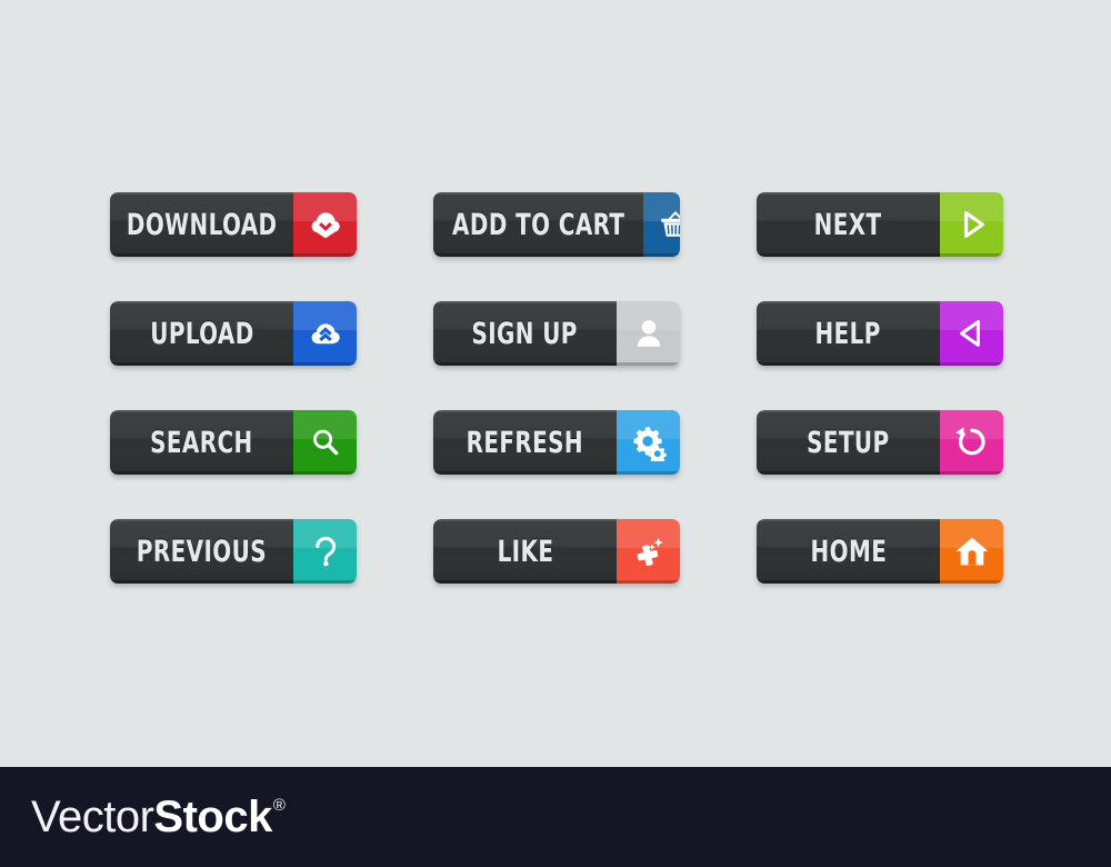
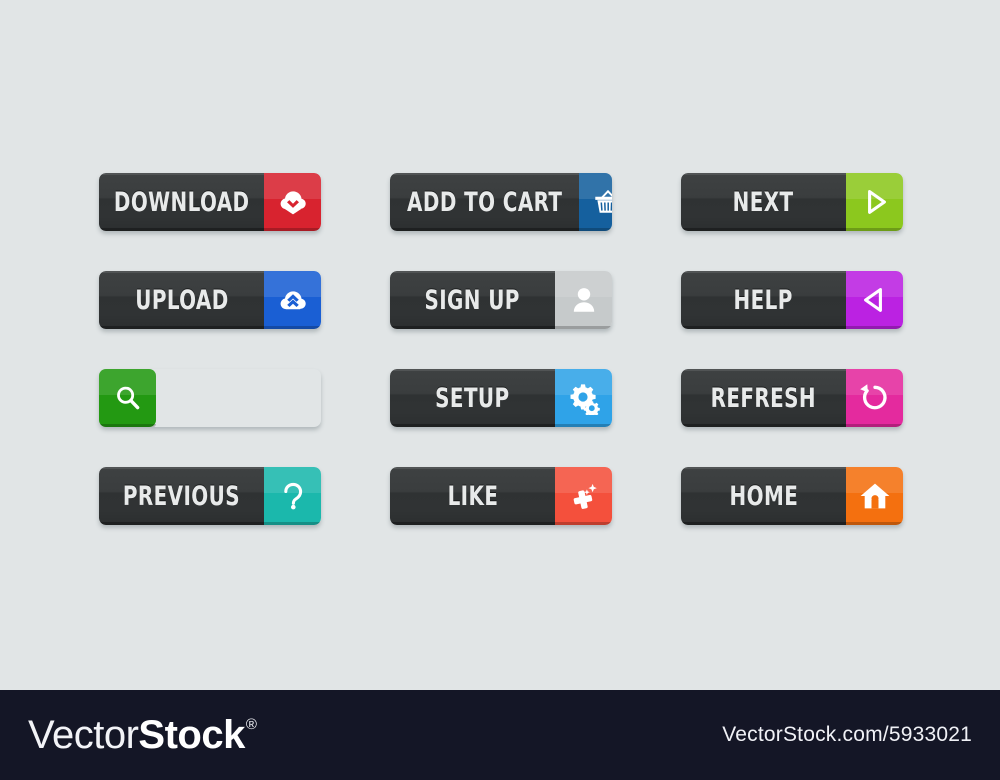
  DOWNLOAD
  UPLOAD
- SEARCH
  PREVIOUS
  ADD TO CART
  SIGN UP
- REFRESH
+ SETUP
  LIKE
  NEXT
  HELP
- SETUP
+ REFRESH
  HOME
  Vector
  Stock
  ®
+ VectorStock.com/5933021
